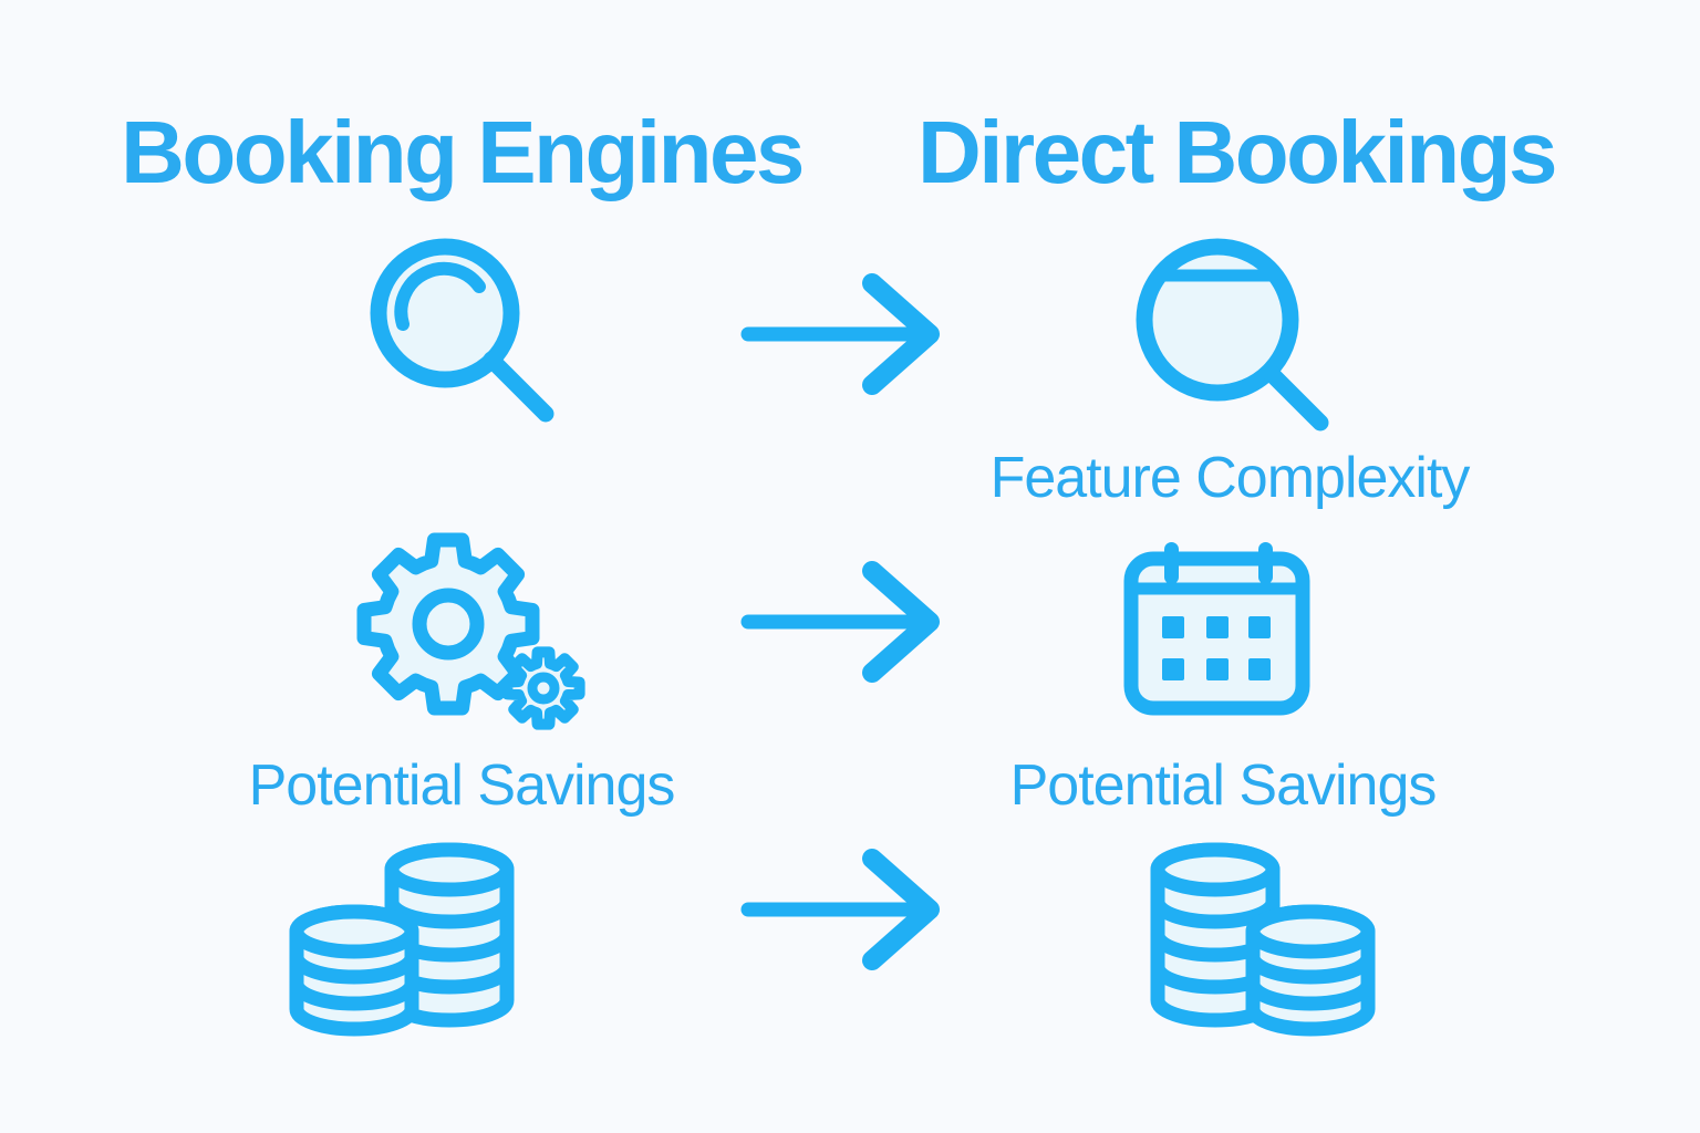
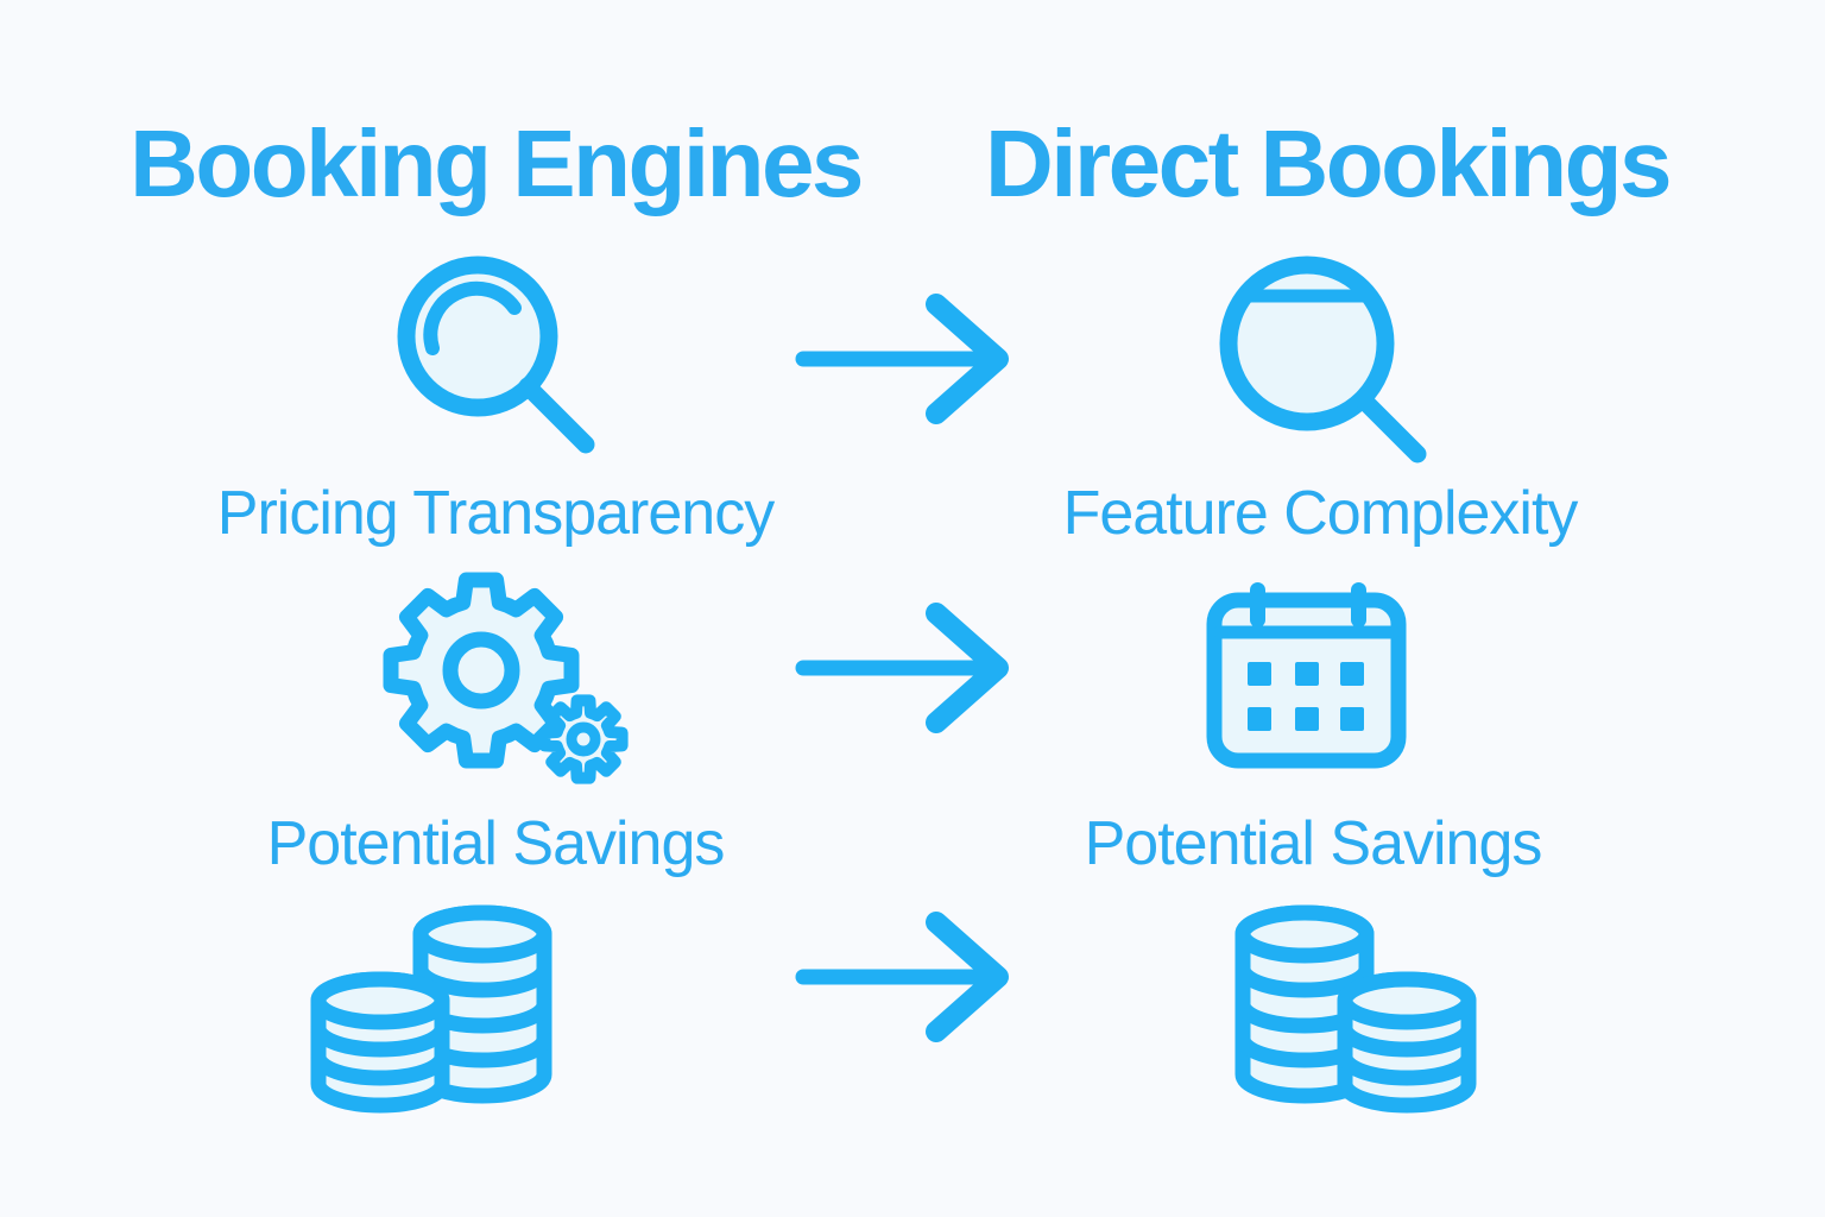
  Booking Engines
  Direct Bookings
+ Pricing Transparency
  Feature Complexity
  Potential Savings
  Potential Savings
